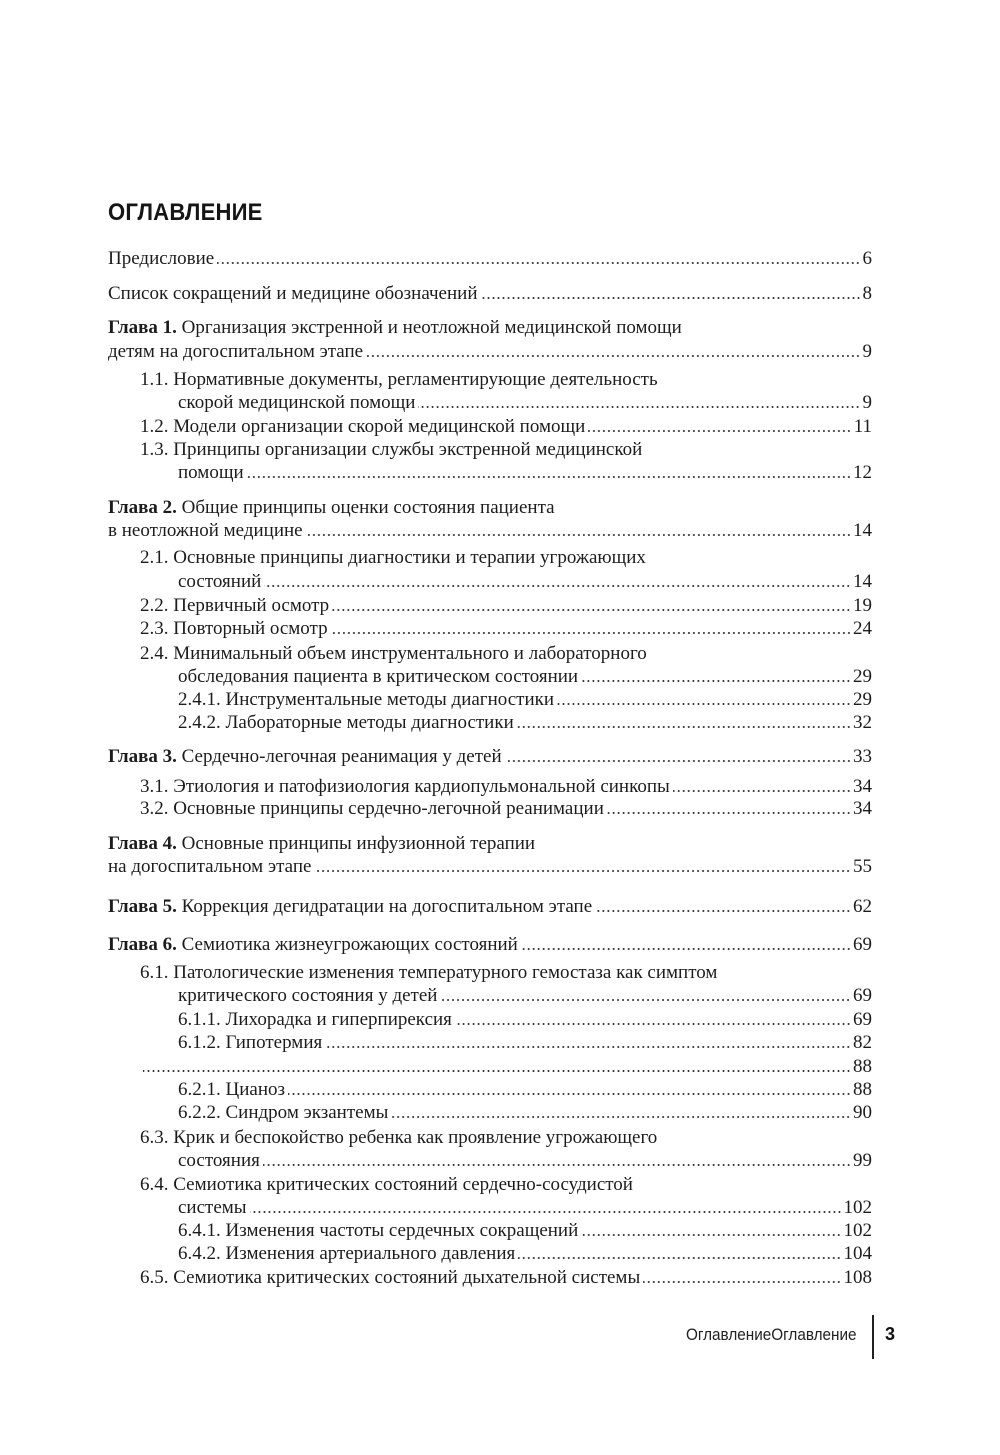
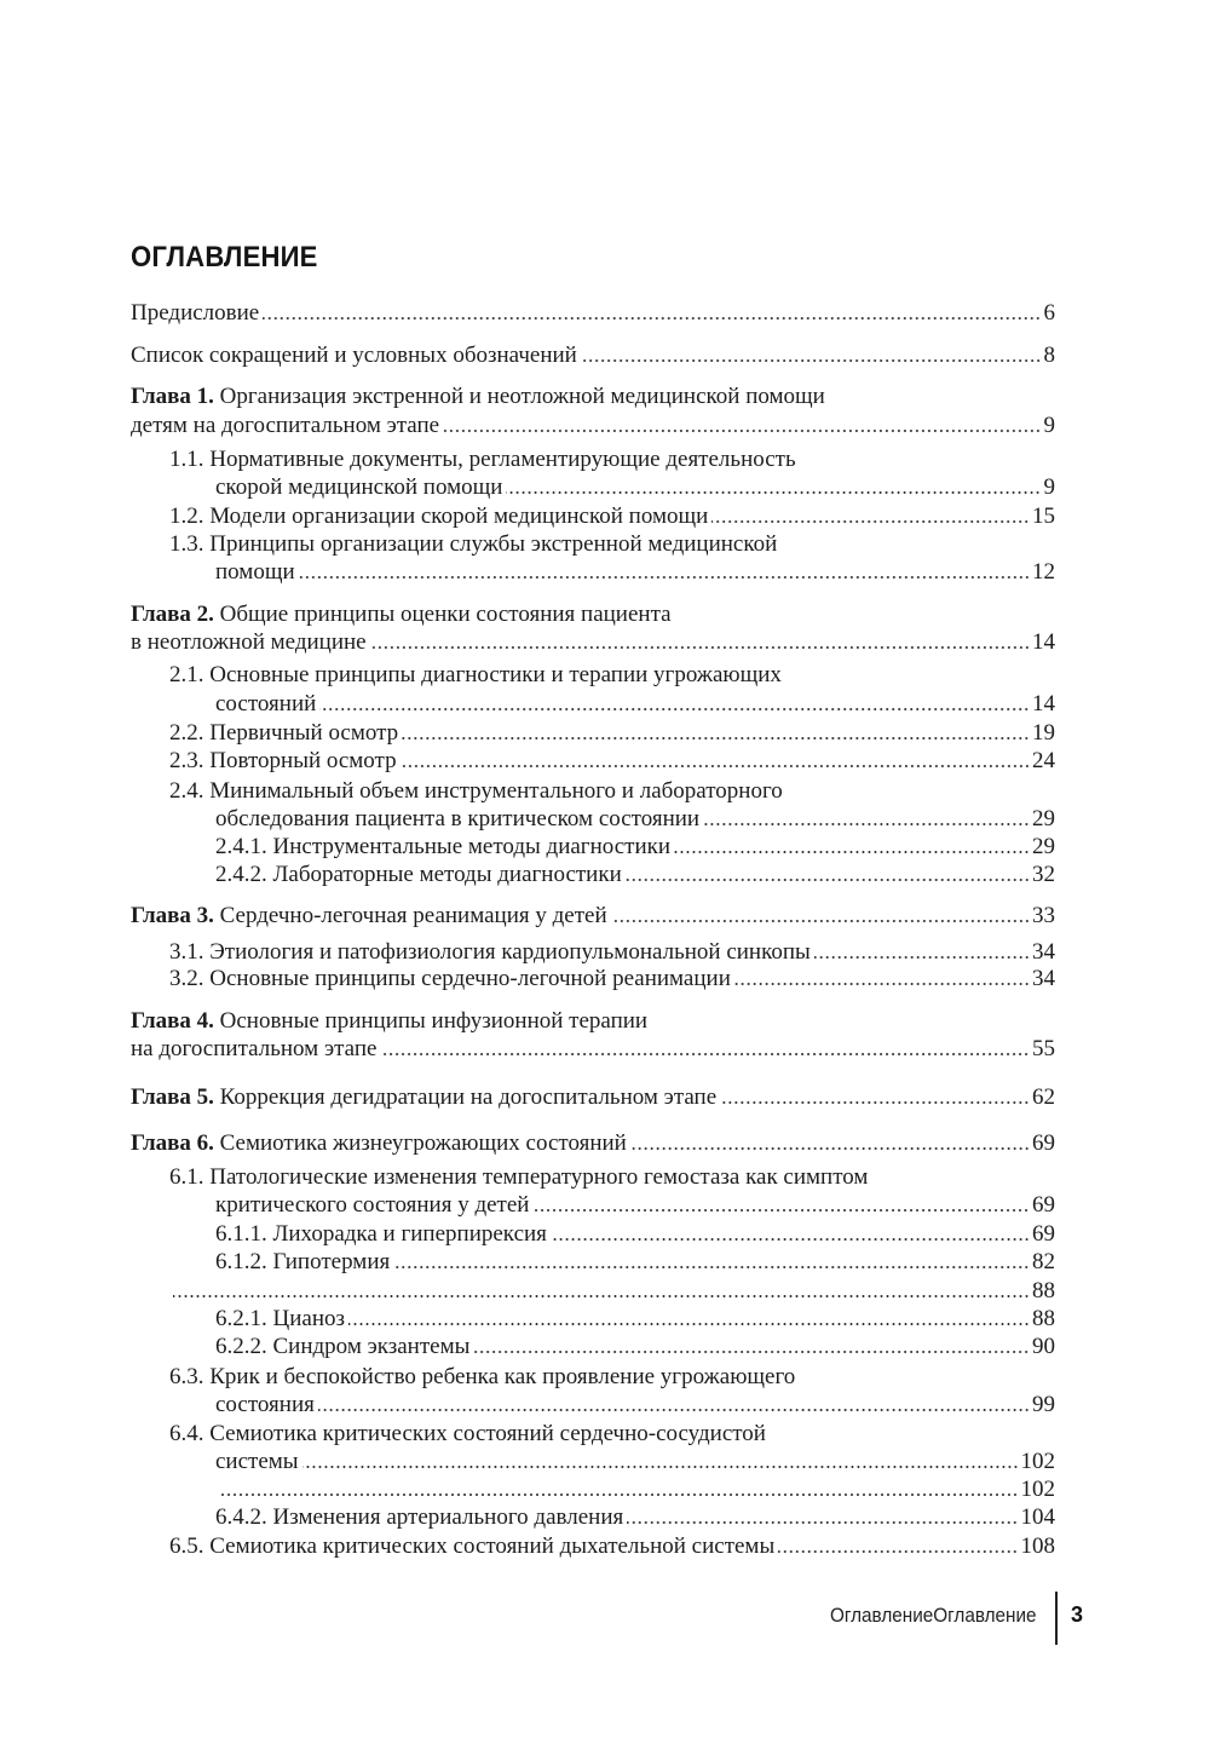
  ОГЛАВЛЕНИЕ
  Предисловие
  6
- Список сокращений и медицине обозначений
+ Список сокращений и условных обозначений
  8
  Глава 1. Организация экстренной и неотложной медицинской помощи
  детям на догоспитальном этапе
  9
  1.1. Нормативные документы, регламентирующие деятельность
  скорой медицинской помощи
  9
  1.2. Модели организации скорой медицинской помощи
- 11
+ 15
  1.3. Принципы организации службы экстренной медицинской
  помощи
  12
  Глава 2. Общие принципы оценки состояния пациента
  в неотложной медицине
  14
  2.1. Основные принципы диагностики и терапии угрожающих
  состояний
  14
  2.2. Первичный осмотр
  19
  2.3. Повторный осмотр
  24
  2.4. Минимальный объем инструментального и лабораторного
  обследования пациента в критическом состоянии
  29
  2.4.1. Инструментальные методы диагностики
  29
  2.4.2. Лабораторные методы диагностики
  32
  Глава 3. Сердечно-легочная реанимация у детей
  33
  3.1. Этиология и патофизиология кардиопульмональной синкопы
  34
  3.2. Основные принципы сердечно-легочной реанимации
  34
  Глава 4. Основные принципы инфузионной терапии
  на догоспитальном этапе
  55
  Глава 5. Коррекция дегидратации на догоспитальном этапе
  62
  Глава 6. Семиотика жизнеугрожающих состояний
  69
  6.1. Патологические изменения температурного гемостаза как симптом
  критического состояния у детей
  69
  6.1.1. Лихорадка и гиперпирексия
  69
  6.1.2. Гипотермия
  82
  88
  6.2.1. Цианоз
  88
  6.2.2. Синдром экзантемы
  90
  6.3. Крик и беспокойство ребенка как проявление угрожающего
  состояния
  99
  6.4. Семиотика критических состояний сердечно-сосудистой
  системы
  102
- 6.4.1. Изменения частоты сердечных сокращений
  102
  6.4.2. Изменения артериального давления
  104
  6.5. Семиотика критических состояний дыхательной системы
  108
  ОглавлениеОглавление
  3
